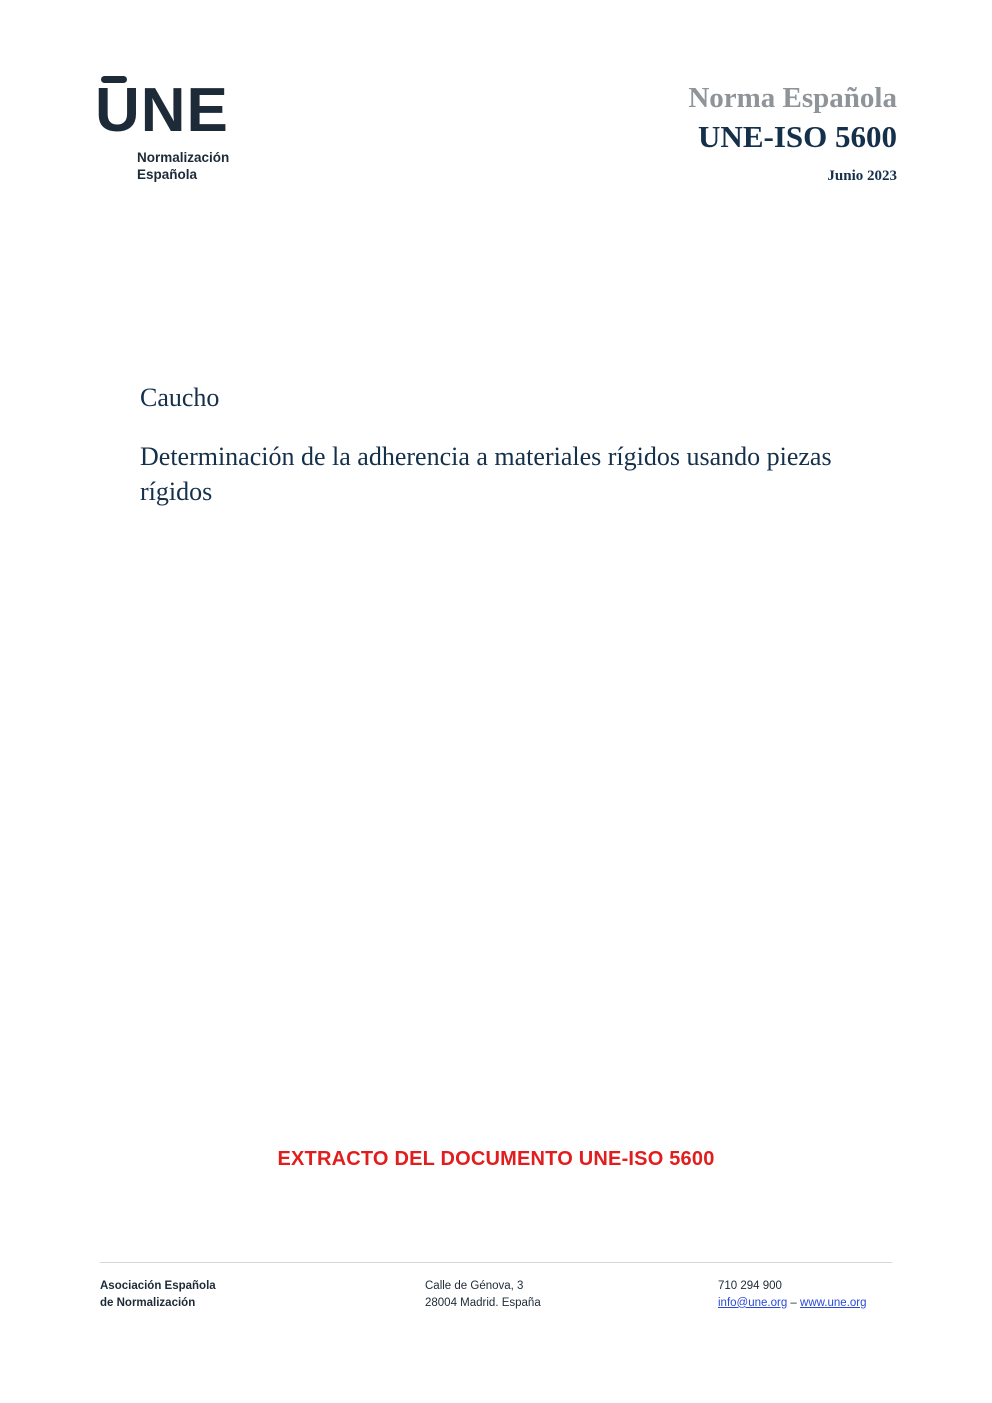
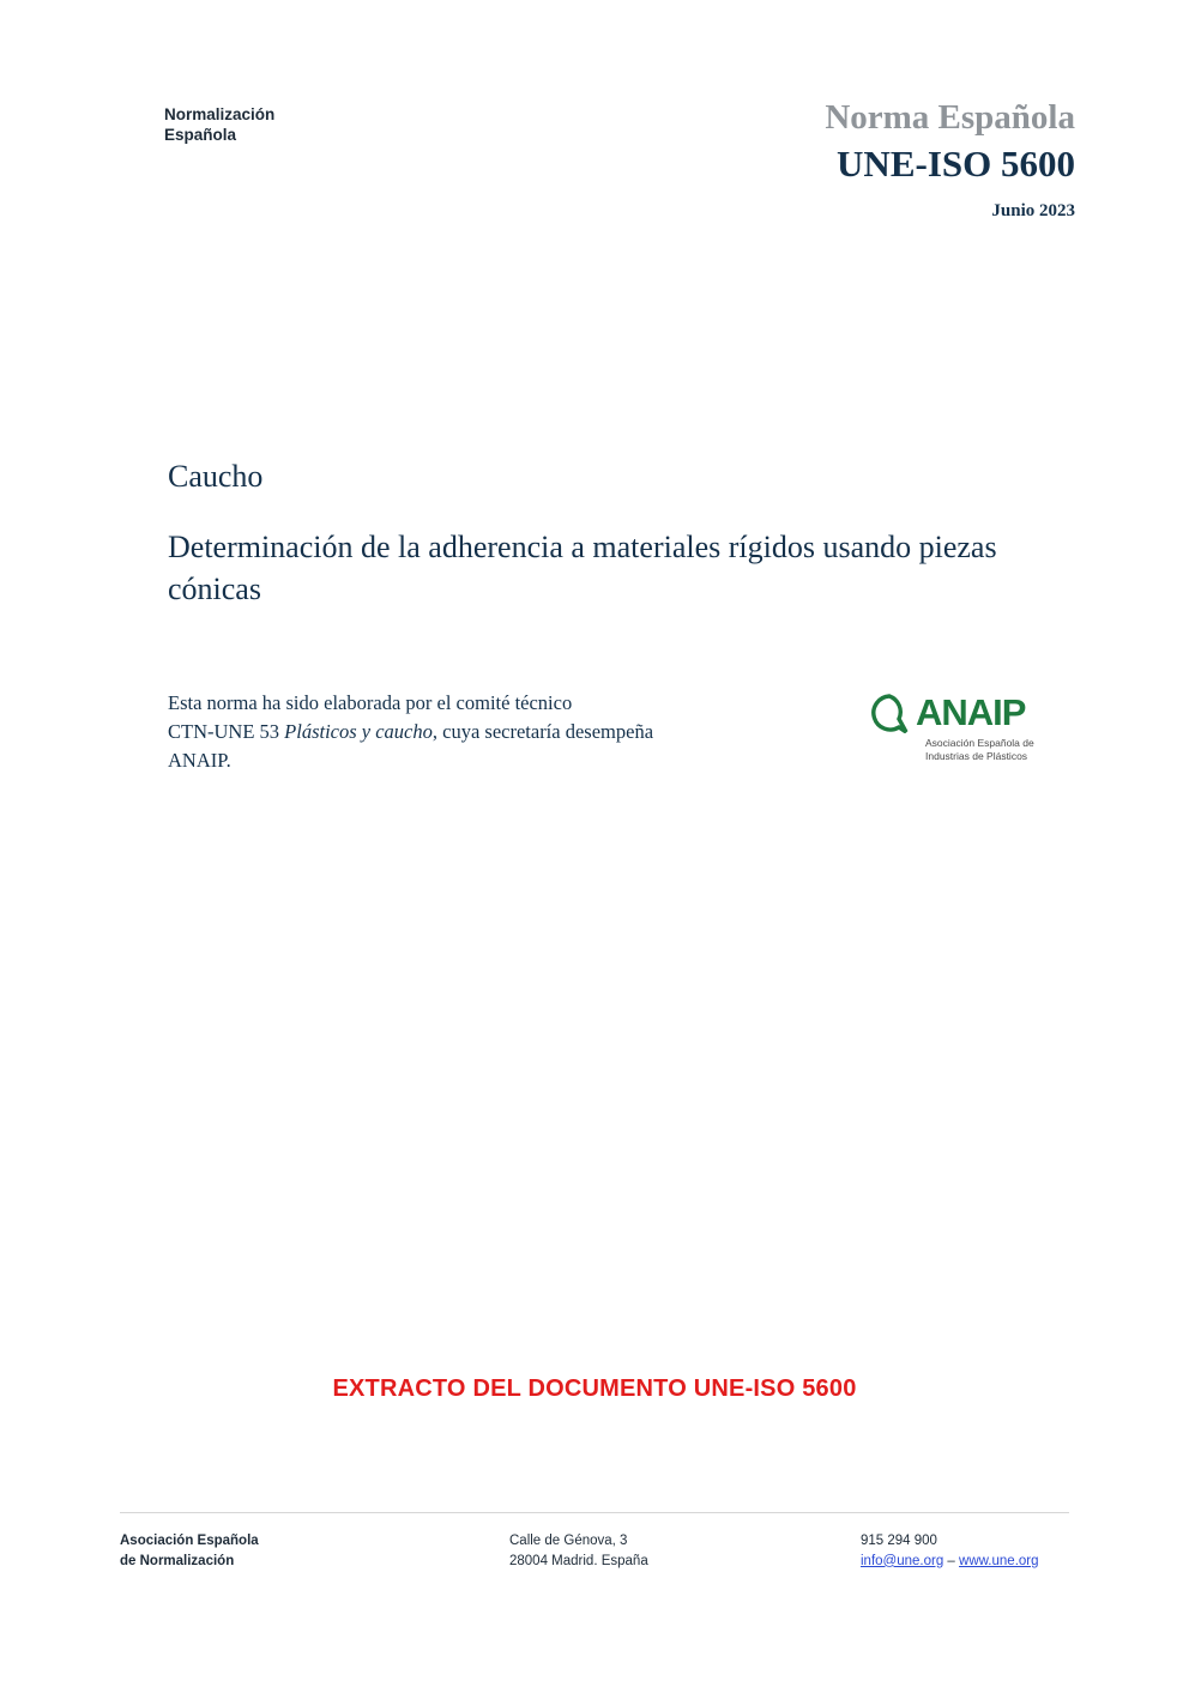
- UNE
  Normalización
  Española
  Norma Española
  UNE-ISO 5600
  Junio 2023
  Caucho
- Determinación de la adherencia a materiales rígidos usando piezas rígidos
+ Determinación de la adherencia a materiales rígidos usando piezas cónicas
+ Esta norma ha sido elaborada por el comité técnico
+ CTN-UNE 53 Plásticos y caucho, cuya secretaría desempeña
+ ANAIP.
+ ANAIP
+ Asociación Española de
+ Industrias de Plásticos
  EXTRACTO DEL DOCUMENTO UNE-ISO 5600
  Asociación Española
  de Normalización
  Calle de Génova, 3
  28004 Madrid. España
- 710 294 900
+ 915 294 900
  info@une.org – www.une.org
